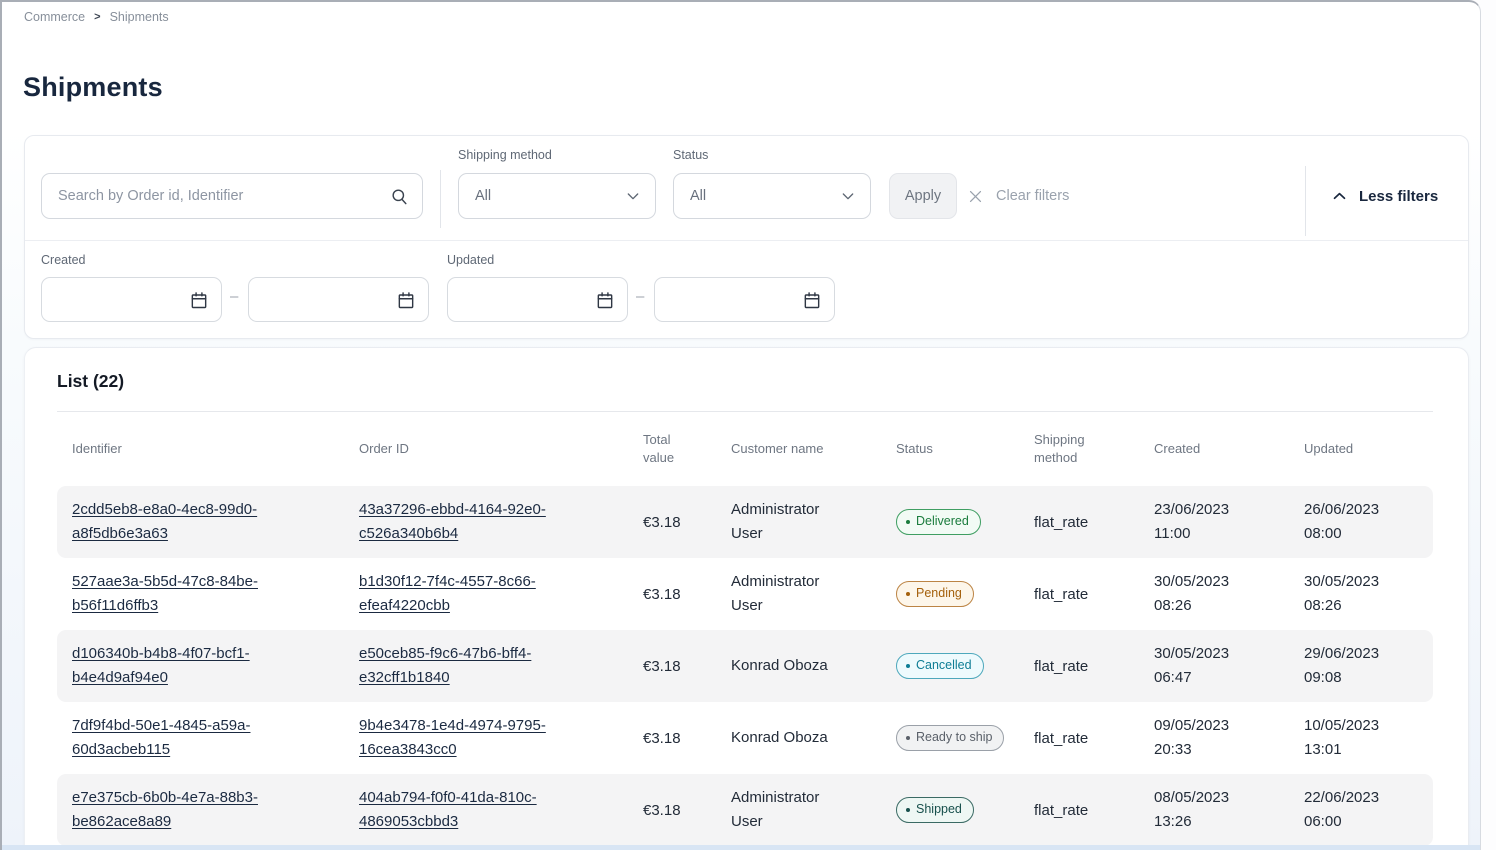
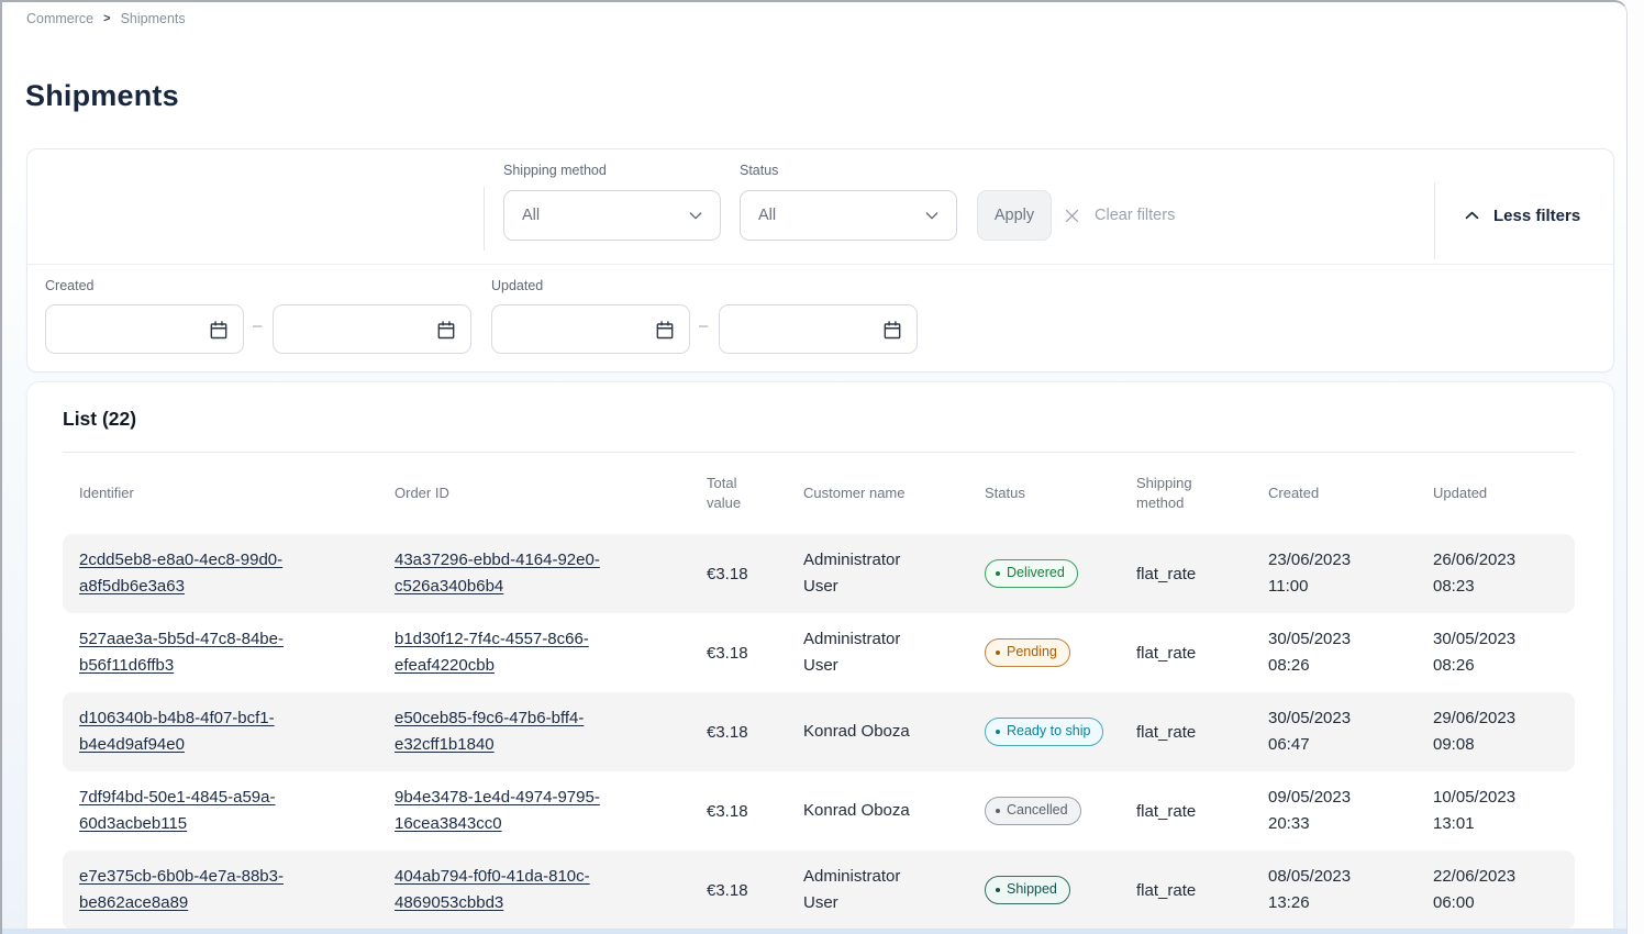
  Commerce
  >
  Shipments
  Shipments
- Search by Order id, Identifier
  Shipping method
  All
  Status
  All
  Apply
  Clear filters
  Less filters
  Created
  –
  Updated
  –
  List (22)
  Identifier
  Order ID
  Total value
  Customer name
  Status
  Shipping method
  Created
  Updated
  2cdd5eb8-e8a0-4ec8-99d0-a8f5db6e3a63
  43a37296-ebbd-4164-92e0-c526a340b6b4
  €3.18
  Administrator User
  Delivered
  flat_rate
  23/06/2023
  11:00
  26/06/2023
- 08:00
+ 08:23
  527aae3a-5b5d-47c8-84be-b56f11d6ffb3
  b1d30f12-7f4c-4557-8c66-efeaf4220cbb
  €3.18
  Administrator User
  Pending
  flat_rate
  30/05/2023
  08:26
  30/05/2023
  08:26
  d106340b-b4b8-4f07-bcf1-b4e4d9af94e0
  e50ceb85-f9c6-47b6-bff4-e32cff1b1840
  €3.18
  Konrad Oboza
- Cancelled
+ Ready to ship
  flat_rate
  30/05/2023
  06:47
  29/06/2023
  09:08
  7df9f4bd-50e1-4845-a59a-60d3acbeb115
  9b4e3478-1e4d-4974-9795-16cea3843cc0
  €3.18
  Konrad Oboza
- Ready to ship
+ Cancelled
  flat_rate
  09/05/2023
  20:33
  10/05/2023
  13:01
  e7e375cb-6b0b-4e7a-88b3-be862ace8a89
  404ab794-f0f0-41da-810c-4869053cbbd3
  €3.18
  Administrator User
  Shipped
  flat_rate
  08/05/2023
  13:26
  22/06/2023
  06:00
